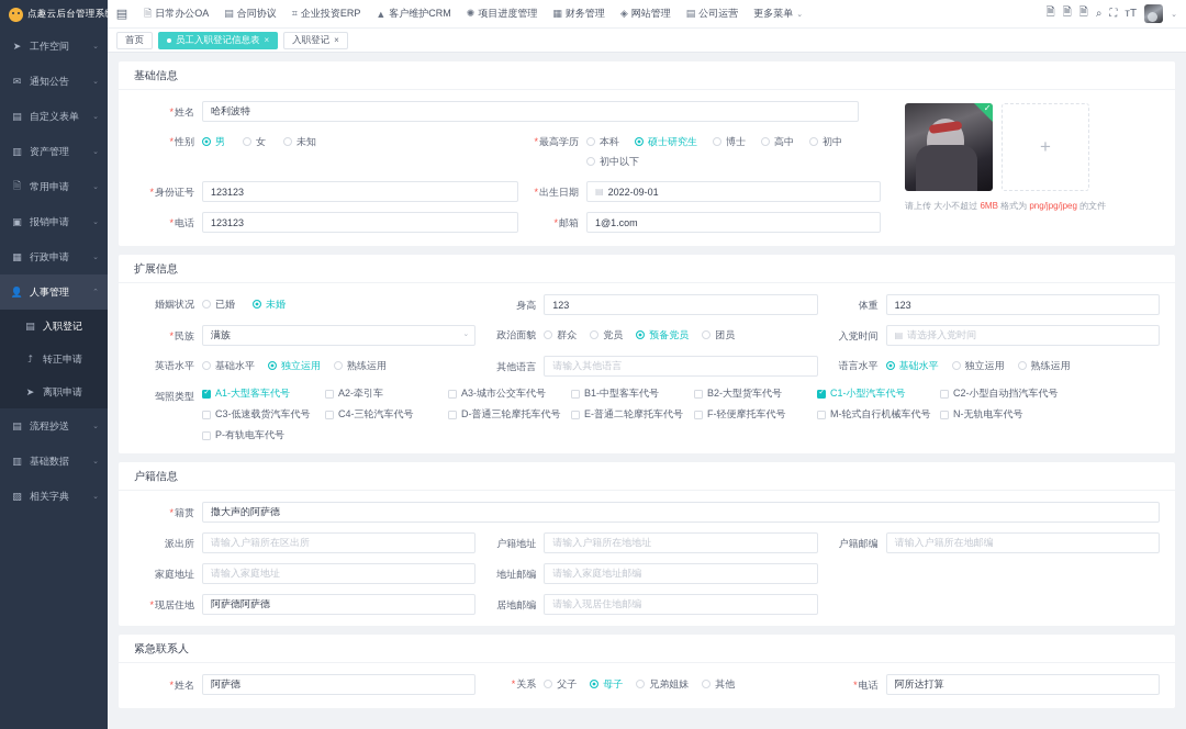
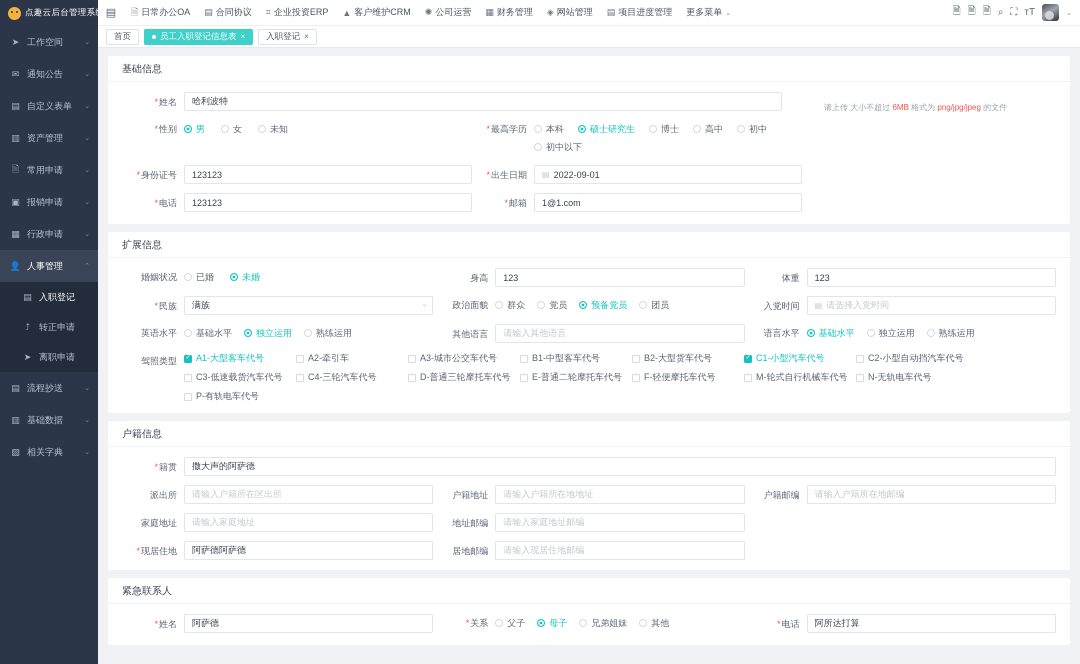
  点趣云后台管理系
  ➤
  工作空间
  ✉
  通知公告
  ▤
  自定义表单
  ▥
  资产管理
  🗎
  常用申请
  ▣
  报销申请
  ▦
  行政申请
  👤
  人事管理
  ▤
  入职登记
  ⤴
  转正申请
  ➤
  离职申请
  ▤
  流程抄送
  ▥
  基础数据
  ▨
  相关字典
  ▤
  🗎
  日常办公OA
  ▤
  合同协议
  ⌗
  企业投资ERP
  ▲
  客户维护CRM
  ✺
- 项目进度管理
+ 公司运营
  ▦
  财务管理
  ◈
  网站管理
  ▤
- 公司运营
+ 项目进度管理
  更多菜单
  🗎
  🗎
  🗎
  ⌕
  ⛶
  ᴛT
  首页
  员工入职登记信息表
  ×
  入职登记
  ×
  基础信息
- ✓
- +
  请上传 大小不超过 6MB 格式为 png/jpg/jpeg 的文件
  *姓名
  哈利波特
  *性别
  男
  女
  未知
  *最高学历
  本科
  硕士研究生
  博士
  高中
  初中
  初中以下
  *身份证号
  123123
  *出生日期
  ▤
  2022-09-01
  *电话
  123123
  *邮箱
  1@1.com
  扩展信息
  婚姻状况
  已婚
  未婚
  身高
  123
  体重
  123
  *民族
  满族
  政治面貌
  群众
  党员
  预备党员
  团员
  入党时间
  ▤
  请选择入党时间
  英语水平
  基础水平
  独立运用
  熟练运用
  其他语言
  请输入其他语言
  语言水平
  基础水平
  独立运用
  熟练运用
  驾照类型
  A1-大型客车代号
  A2-牵引车
  A3-城市公交车代号
  B1-中型客车代号
  B2-大型货车代号
  C1-小型汽车代号
  C2-小型自动挡汽车代号
  C3-低速载货汽车代号
  C4-三轮汽车代号
  D-普通三轮摩托车代号
  E-普通二轮摩托车代号
  F-轻便摩托车代号
  M-轮式自行机械车代号
  N-无轨电车代号
  P-有轨电车代号
  户籍信息
  *籍贯
  撒大声的阿萨德
  派出所
  请输入户籍所在区出所
  户籍地址
  请输入户籍所在地地址
  户籍邮编
  请输入户籍所在地邮编
  家庭地址
  请输入家庭地址
  地址邮编
  请输入家庭地址邮编
  *现居住地
  阿萨德阿萨德
  居地邮编
  请输入现居住地邮编
  紧急联系人
  *姓名
  阿萨德
  *关系
  父子
  母子
  兄弟姐妹
  其他
  *电话
  阿所达打算
